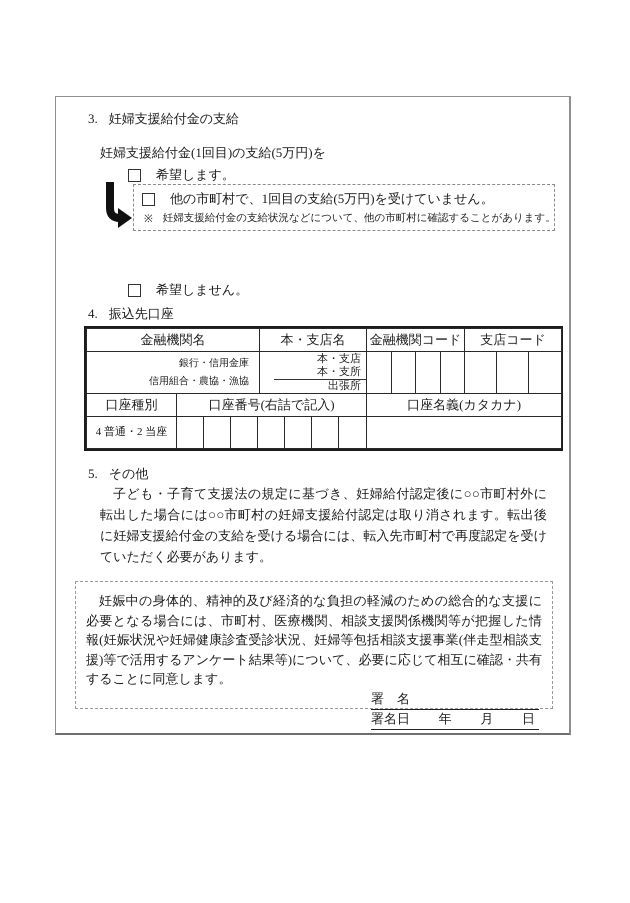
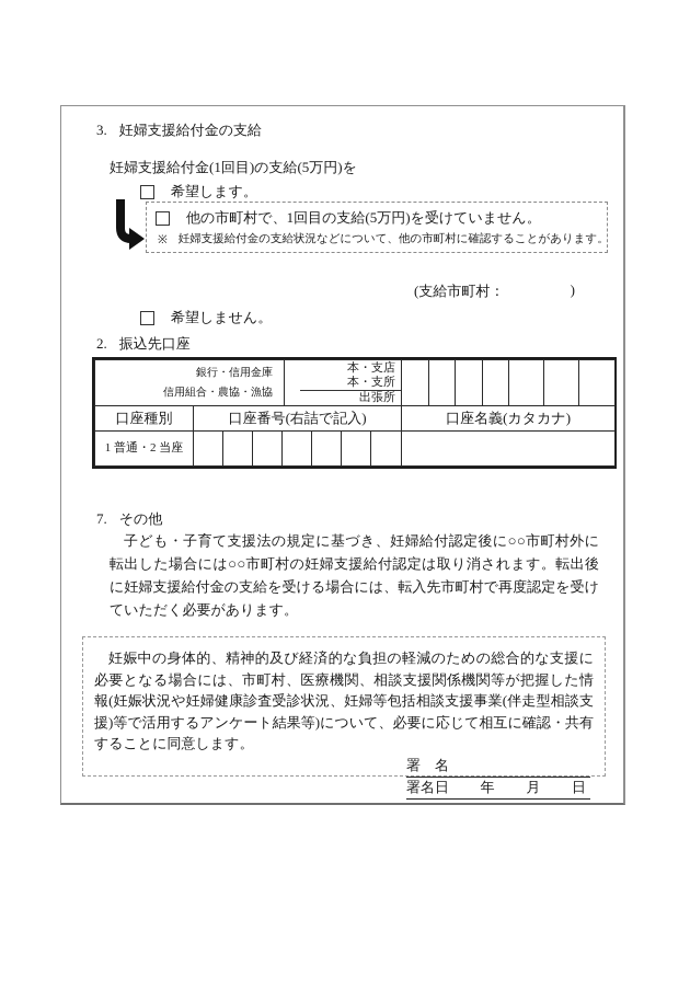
  3. 妊婦支援給付金の支給
  妊婦支援給付金(1回目)の支給(5万円)を
  希望します。
  他の市町村で、1回目の支給(5万円)を受けていません。
  ※
  妊婦支援給付金の支給状況などについて、他の市町村に確認することがあります。
+ (支給市町村：
+ )
  希望しません。
- 4. 振込先口座
+ 2. 振込先口座
- 金融機関名	本・支店名	金融機関コード	支店コード
  銀行・信用金庫 信用組合・農協・漁協	本・支店 本・支所 出張所
  口座種別	口座番号(右詰で記入)	口座名義(カタカナ)
- 4 普通・2 当座
+ 1 普通・2 当座
- 5. その他
+ 7. その他
  子ども・子育て支援法の規定に基づき、妊婦給付認定後に○○市町村外に転出した場合には○○市町村の妊婦支援給付認定は取り消されます。転出後に妊婦支援給付金の支給を受ける場合には、転入先市町村で再度認定を受けていただく必要があります。
  妊娠中の身体的、精神的及び経済的な負担の軽減のための総合的な支援に必要となる場合には、市町村、医療機関、相談支援関係機関等が把握した情報(妊娠状況や妊婦健康診査受診状況、妊婦等包括相談支援事業(伴走型相談支援)等で活用するアンケート結果等)について、必要に応じて相互に確認・共有することに同意します。
  署 名
  署名日
  年
  月
  日
